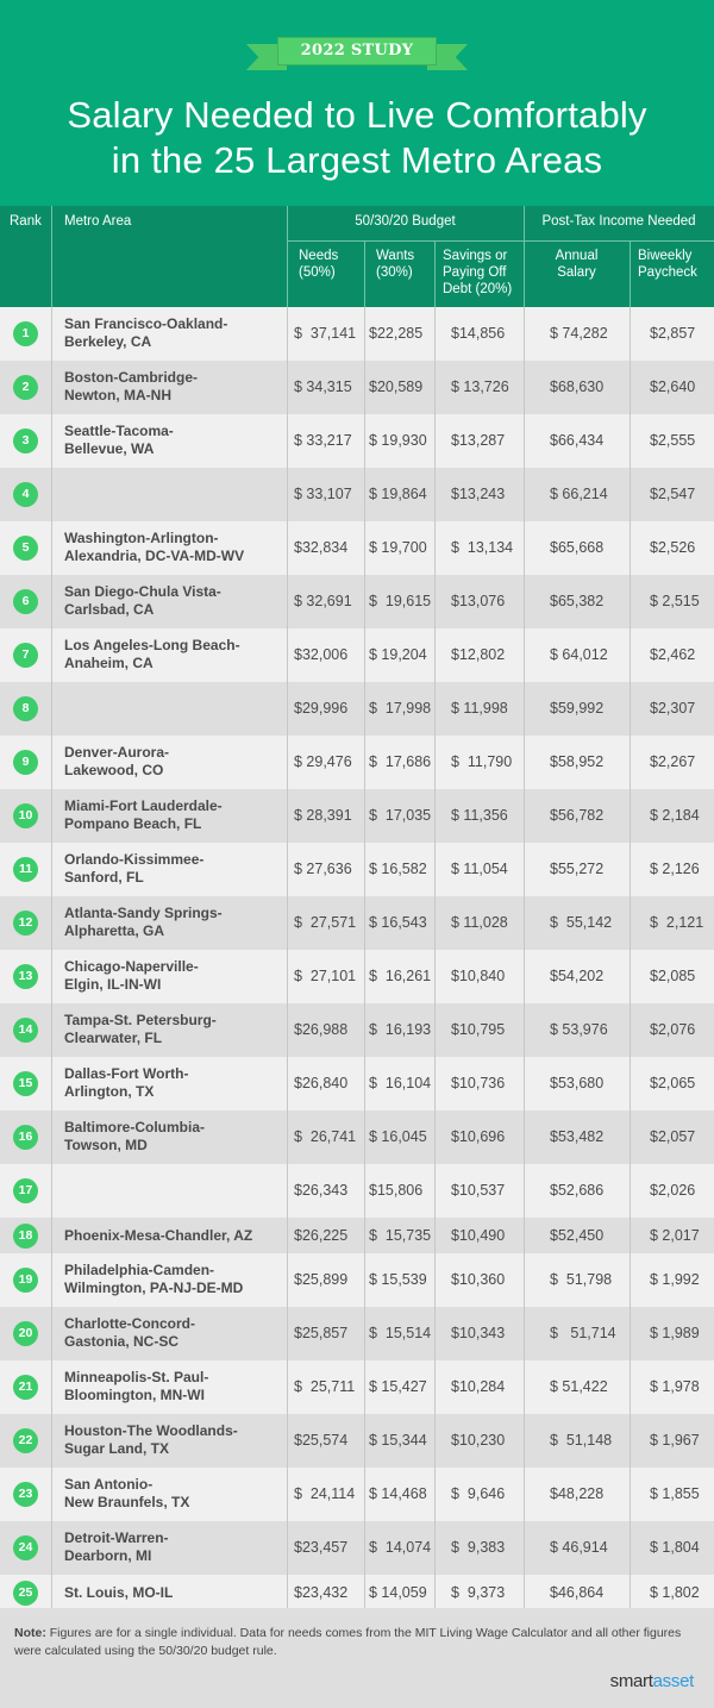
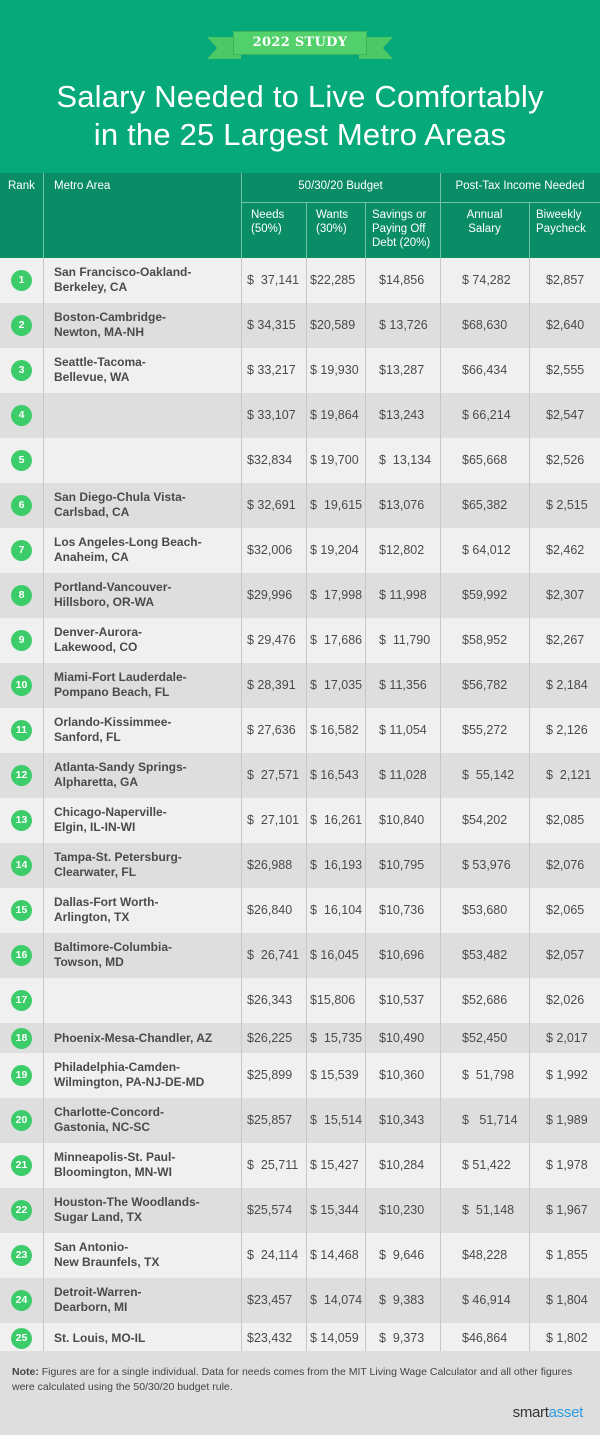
  2022 STUDY
  Salary Needed to Live Comfortably
  in the 25 Largest Metro Areas
  Rank
  Metro Area
  50/30/20 Budget
  Post-Tax Income Needed
  Needs
  (50%)
  Wants
  (30%)
  Savings or
  Paying Off
  Debt (20%)
  Annual
  Salary
  Biweekly
  Paycheck
  1
  San Francisco-Oakland-
  Berkeley, CA
  $ 37,141
  $22,285
  $14,856
  $ 74,282
  $2,857
  2
  Boston-Cambridge-
  Newton, MA-NH
  $ 34,315
  $20,589
  $ 13,726
  $68,630
  $2,640
  3
  Seattle-Tacoma-
  Bellevue, WA
  $ 33,217
  $ 19,930
  $13,287
  $66,434
  $2,555
  4
  $ 33,107
  $ 19,864
  $13,243
  $ 66,214
  $2,547
  5
- Washington-Arlington-
- Alexandria, DC-VA-MD-WV
  $32,834
  $ 19,700
  $ 13,134
  $65,668
  $2,526
  6
  San Diego-Chula Vista-
  Carlsbad, CA
  $ 32,691
  $ 19,615
  $13,076
  $65,382
  $ 2,515
  7
  Los Angeles-Long Beach-
  Anaheim, CA
  $32,006
  $ 19,204
  $12,802
  $ 64,012
  $2,462
  8
+ Portland-Vancouver-
+ Hillsboro, OR-WA
  $29,996
  $ 17,998
  $ 11,998
  $59,992
  $2,307
  9
  Denver-Aurora-
  Lakewood, CO
  $ 29,476
  $ 17,686
  $ 11,790
  $58,952
  $2,267
  10
  Miami-Fort Lauderdale-
  Pompano Beach, FL
  $ 28,391
  $ 17,035
  $ 11,356
  $56,782
  $ 2,184
  11
  Orlando-Kissimmee-
  Sanford, FL
  $ 27,636
  $ 16,582
  $ 11,054
  $55,272
  $ 2,126
  12
  Atlanta-Sandy Springs-
  Alpharetta, GA
  $ 27,571
  $ 16,543
  $ 11,028
  $ 55,142
  $ 2,121
  13
  Chicago-Naperville-
  Elgin, IL-IN-WI
  $ 27,101
  $ 16,261
  $10,840
  $54,202
  $2,085
  14
  Tampa-St. Petersburg-
  Clearwater, FL
  $26,988
  $ 16,193
  $10,795
  $ 53,976
  $2,076
  15
  Dallas-Fort Worth-
  Arlington, TX
  $26,840
  $ 16,104
  $10,736
  $53,680
  $2,065
  16
  Baltimore-Columbia-
  Towson, MD
  $ 26,741
  $ 16,045
  $10,696
  $53,482
  $2,057
  17
  $26,343
  $15,806
  $10,537
  $52,686
  $2,026
  18
  Phoenix-Mesa-Chandler, AZ
  $26,225
  $ 15,735
  $10,490
  $52,450
  $ 2,017
  19
  Philadelphia-Camden-
  Wilmington, PA-NJ-DE-MD
  $25,899
  $ 15,539
  $10,360
  $ 51,798
  $ 1,992
  20
  Charlotte-Concord-
  Gastonia, NC-SC
  $25,857
  $ 15,514
  $10,343
  $ 51,714
  $ 1,989
  21
  Minneapolis-St. Paul-
  Bloomington, MN-WI
  $ 25,711
  $ 15,427
  $10,284
  $ 51,422
  $ 1,978
  22
  Houston-The Woodlands-
  Sugar Land, TX
  $25,574
  $ 15,344
  $10,230
  $ 51,148
  $ 1,967
  23
  San Antonio-
  New Braunfels, TX
  $ 24,114
  $ 14,468
  $ 9,646
  $48,228
  $ 1,855
  24
  Detroit-Warren-
  Dearborn, MI
  $23,457
  $ 14,074
  $ 9,383
  $ 46,914
  $ 1,804
  25
  St. Louis, MO-IL
  $23,432
  $ 14,059
  $ 9,373
  $46,864
  $ 1,802
  Note: Figures are for a single individual. Data for needs comes from the MIT Living Wage Calculator and all other figures were calculated using the 50/30/20 budget rule.
  smartasset
